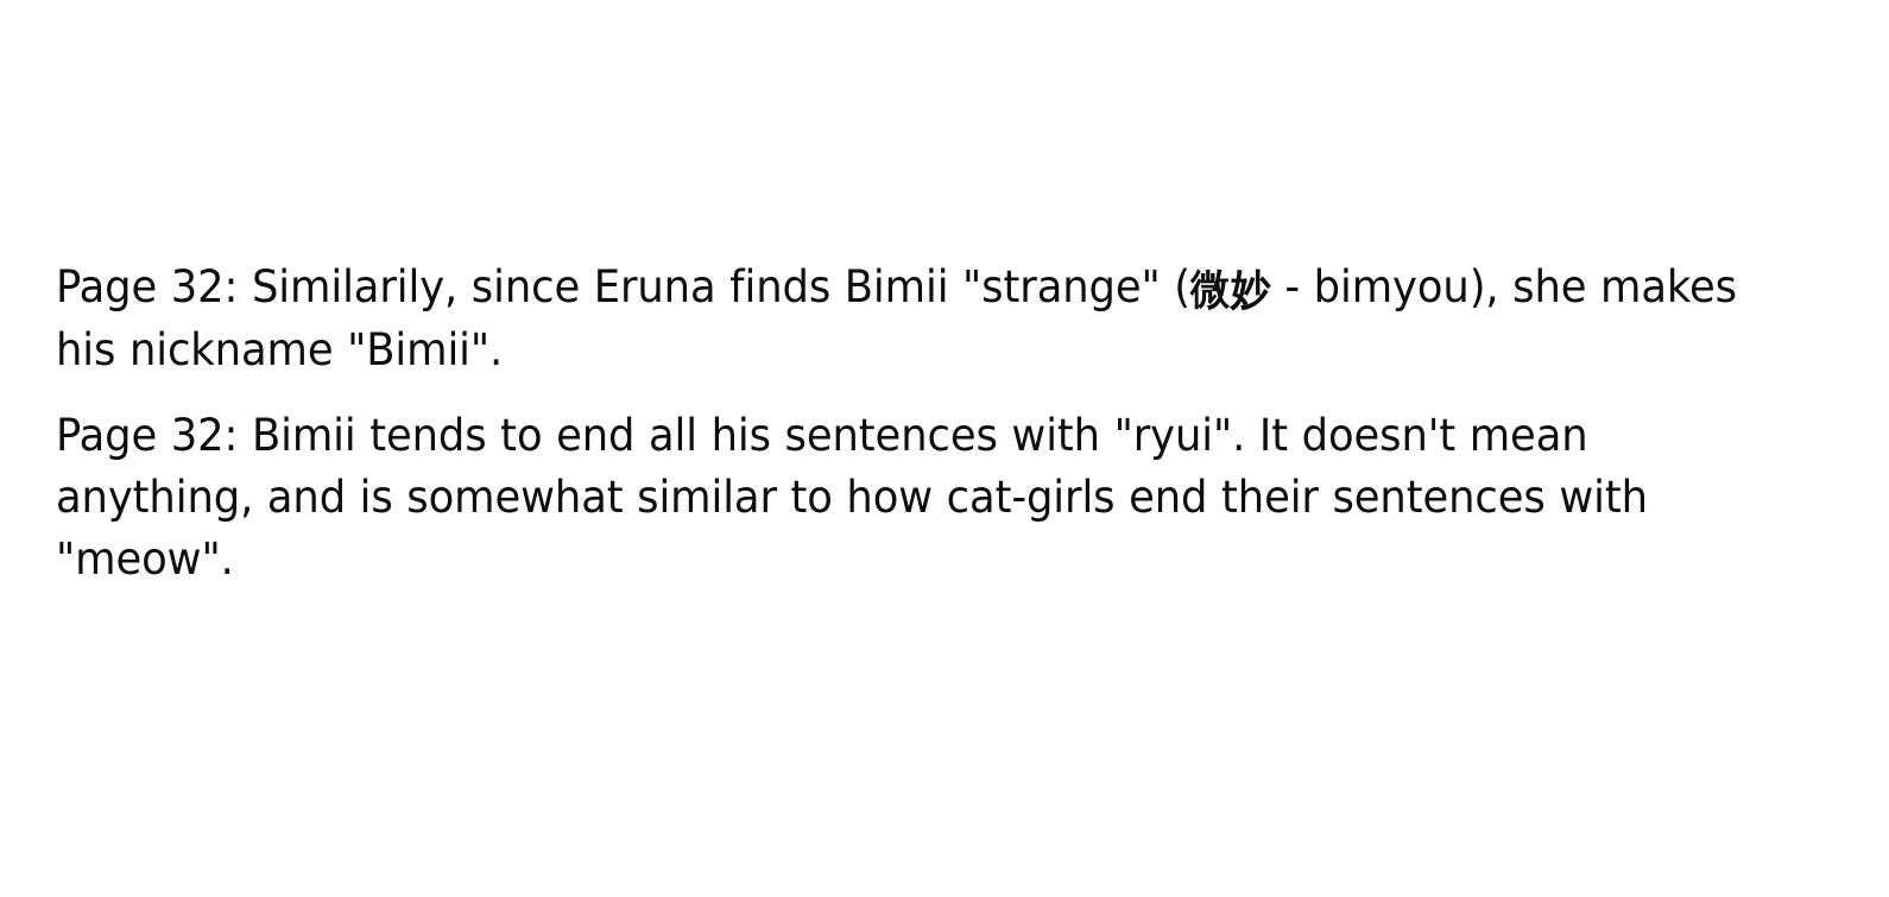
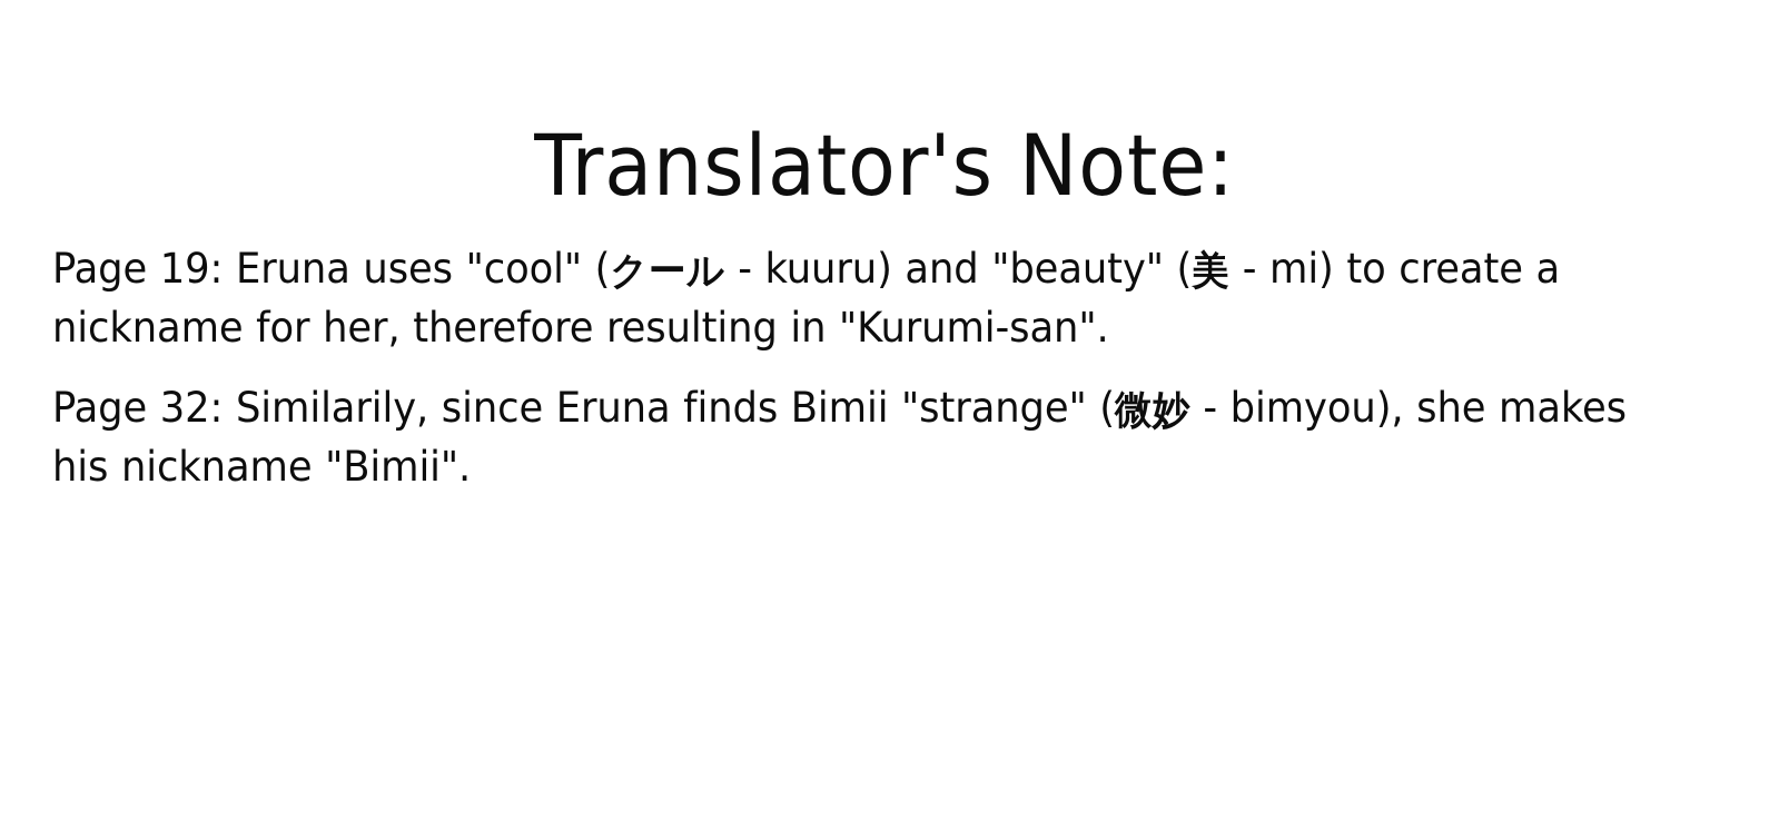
+ Translator's Note:
+ Page 19: Eruna uses "cool" (クール - kuuru) and "beauty" (美 - mi) to create a nickname for her, therefore resulting in "Kurumi-san".
  Page 32: Similarily, since Eruna finds Bimii "strange" (微妙 - bimyou), she makes his nickname "Bimii".
- Page 32: Bimii tends to end all his sentences with "ryui". It doesn't mean anything, and is somewhat similar to how cat-girls end their sentences with "meow".
